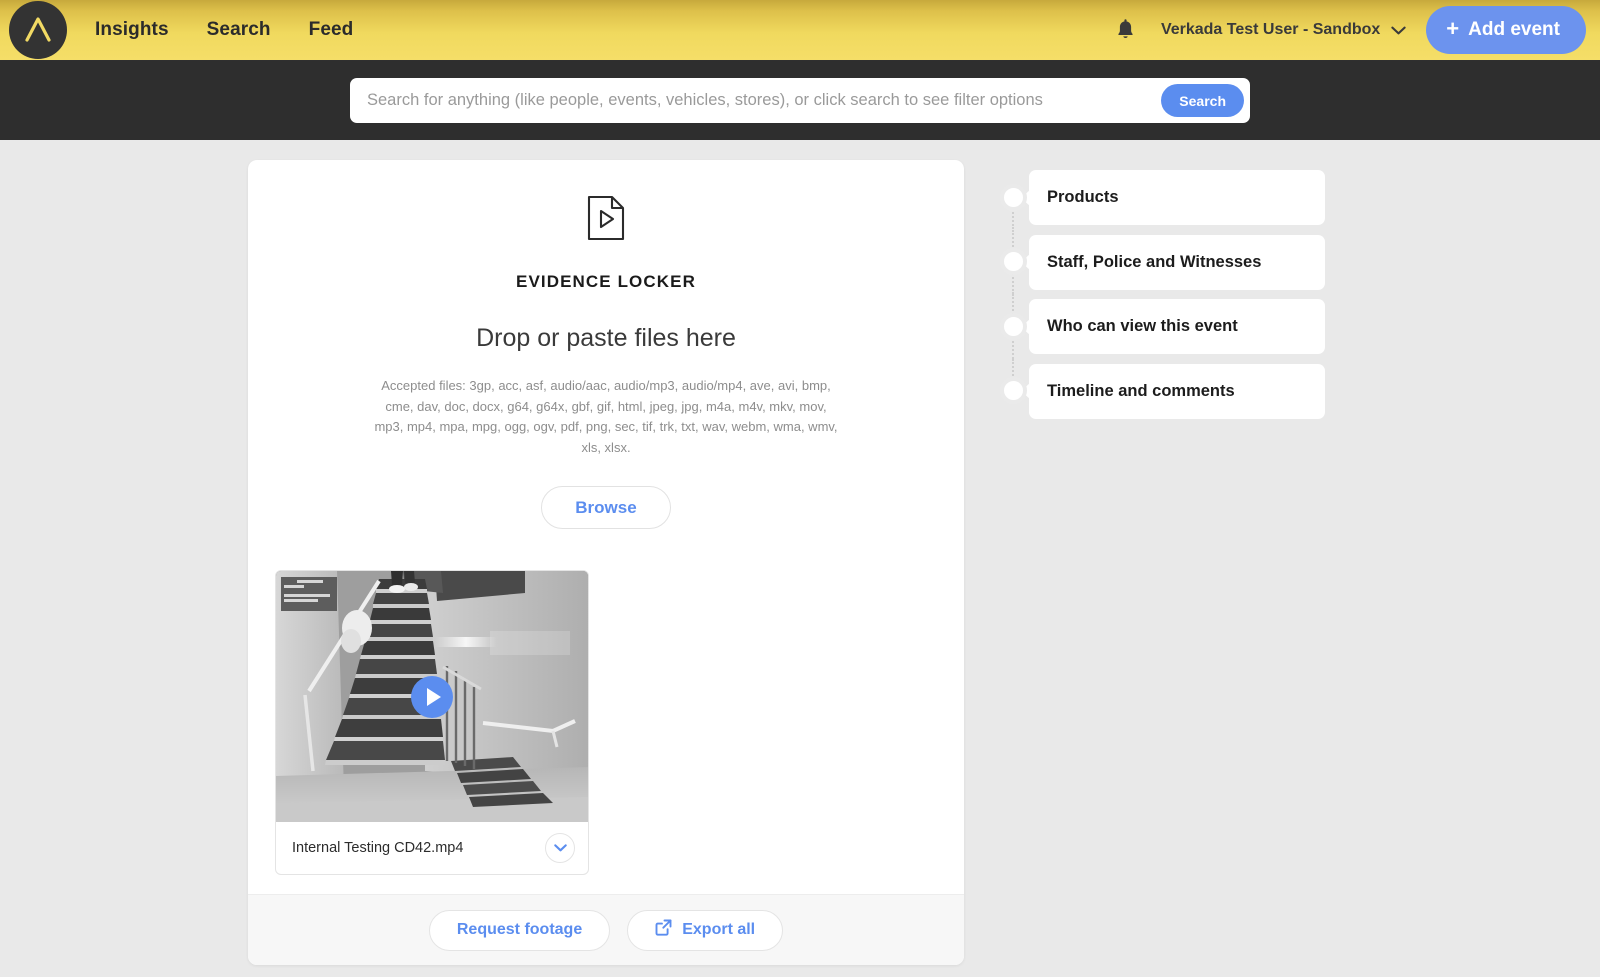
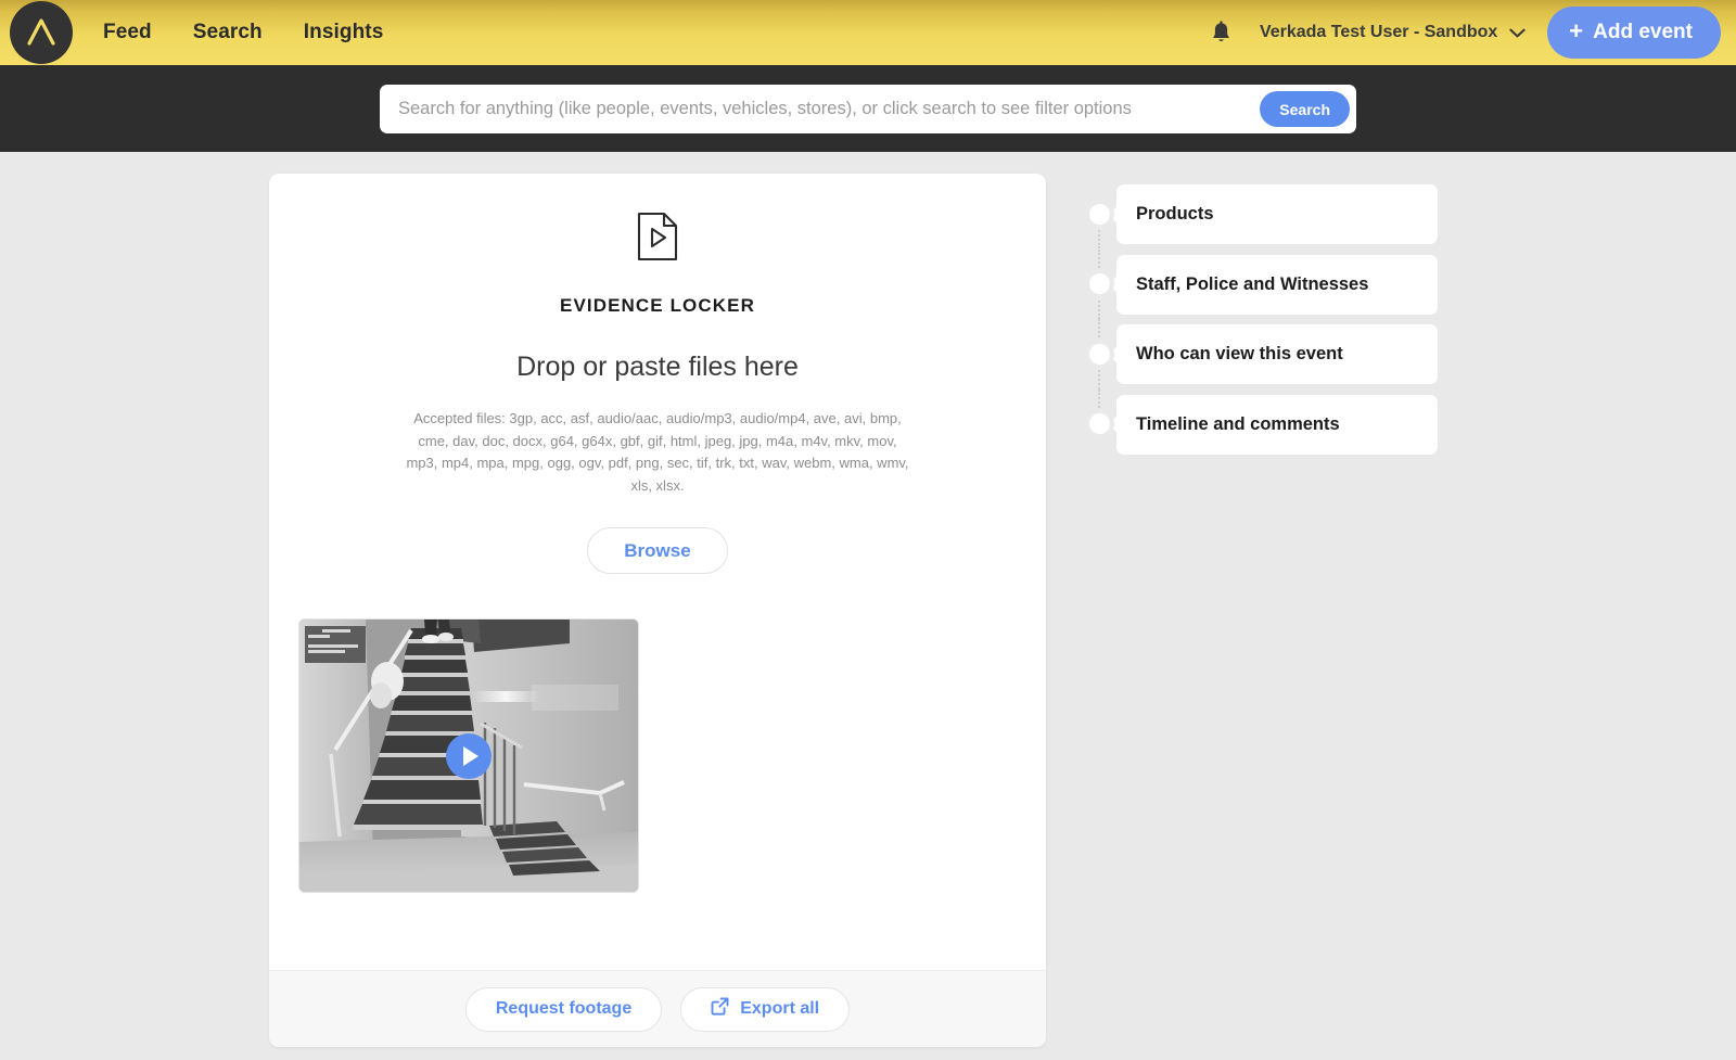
- Insights
+ Feed
  Search
- Feed
+ Insights
  Verkada Test User - Sandbox
  +
  Add event
  Search for anything (like people, events, vehicles, stores), or click search to see filter options
  Search
  EVIDENCE LOCKER
  Drop or paste files here
  Accepted files: 3gp, acc, asf, audio/aac, audio/mp3, audio/mp4, ave, avi, bmp, cme, dav, doc, docx, g64, g64x, gbf, gif, html, jpeg, jpg, m4a, m4v, mkv, mov, mp3, mp4, mpa, mpg, ogg, ogv, pdf, png, sec, tif, trk, txt, wav, webm, wma, wmv, xls, xlsx.
  Browse
- Internal Testing CD42.mp4
  Request footage
  Export all
  Products
  Staff, Police and Witnesses
  Who can view this event
  Timeline and comments
